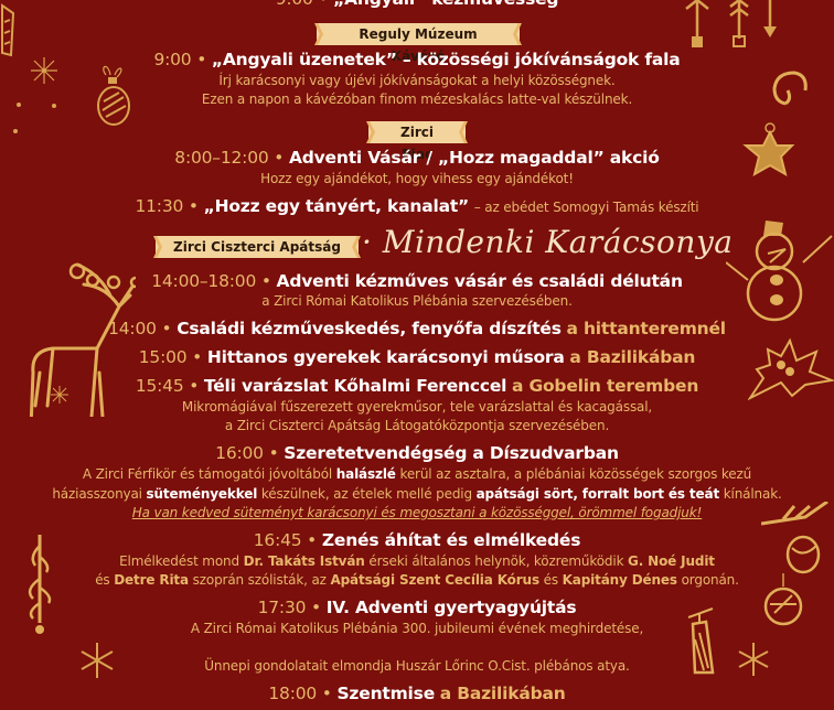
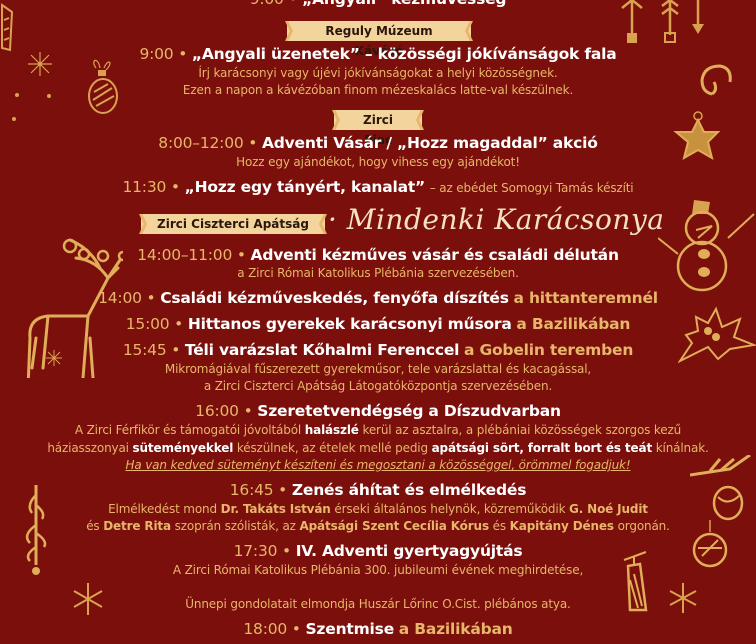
  Reguly Múzeum Kávézó
  9:00 • „Angyali üzenetek” – közösségi jókívánságok fala
  Írj karácsonyi vagy újévi jókívánságokat a helyi közösségnek.
  Ezen a napon a kávézóban finom mézeskalács latte-val készülnek.
  Zirci Piac
  8:00–12:00 • Adventi Vásár / „Hozz magaddal” akció
  Hozz egy ajándékot, hogy vihess egy ajándékot!
  11:30 • „Hozz egy tányért, kanalat” – az ebédet Somogyi Tamás készíti
  Zirci Ciszterci Apátság
  · Mindenki Karácsonya
- 14:00–18:00 • Adventi kézműves vásár és családi délután
+ 14:00–11:00 • Adventi kézműves vásár és családi délután
  a Zirci Római Katolikus Plébánia szervezésében.
  14:00 • Családi kézműveskedés, fenyőfa díszítés a hittanteremnél
  15:00 • Hittanos gyerekek karácsonyi műsora a Bazilikában
  15:45 • Téli varázslat Kőhalmi Ferenccel a Gobelin teremben
  Mikromágiával fűszerezett gyerekműsor, tele varázslattal és kacagással,
  a Zirci Ciszterci Apátság Látogatóközpontja szervezésében.
  16:00 • Szeretetvendégség a Díszudvarban
  A Zirci Férfikör és támogatói jóvoltából halászlé kerül az asztalra, a plébániai közösségek szorgos kezű
  háziasszonyai süteményekkel készülnek, az ételek mellé pedig apátsági sört, forralt bort és teát kínálnak.
- Ha van kedved süteményt karácsonyi és megosztani a közösséggel, örömmel fogadjuk!
+ Ha van kedved süteményt készíteni és megosztani a közösséggel, örömmel fogadjuk!
  16:45 • Zenés áhítat és elmélkedés
  Elmélkedést mond Dr. Takáts István érseki általános helynök, közreműködik G. Noé Judit
  és Detre Rita szoprán szólisták, az Apátsági Szent Cecília Kórus és Kapitány Dénes orgonán.
  17:30 • IV. Adventi gyertyagyújtás
  A Zirci Római Katolikus Plébánia 300. jubileumi évének meghirdetése,
  Ünnepi gondolatait elmondja Huszár Lőrinc O.Cist. plébános atya.
  18:00 • Szentmise a Bazilikában
